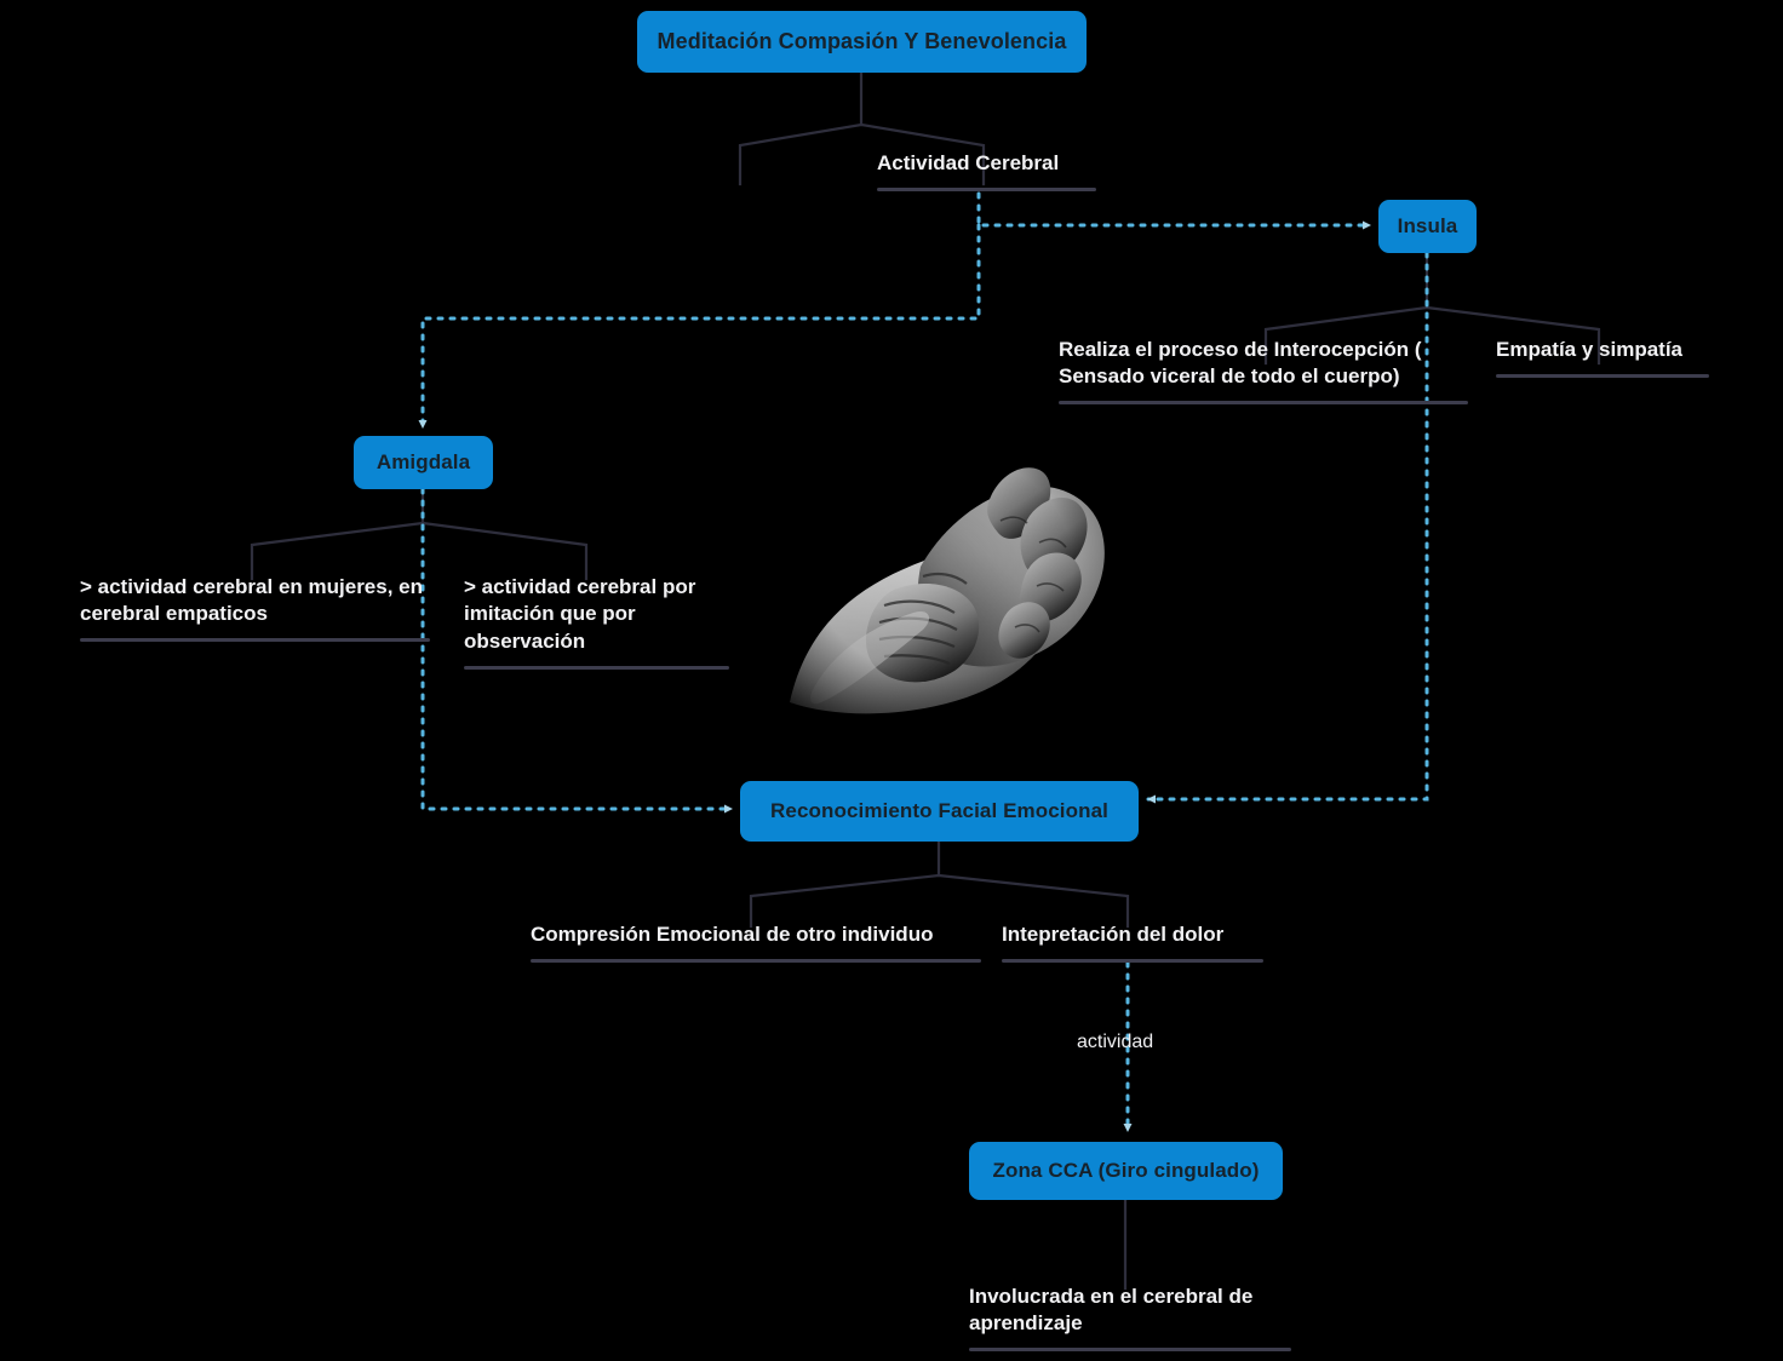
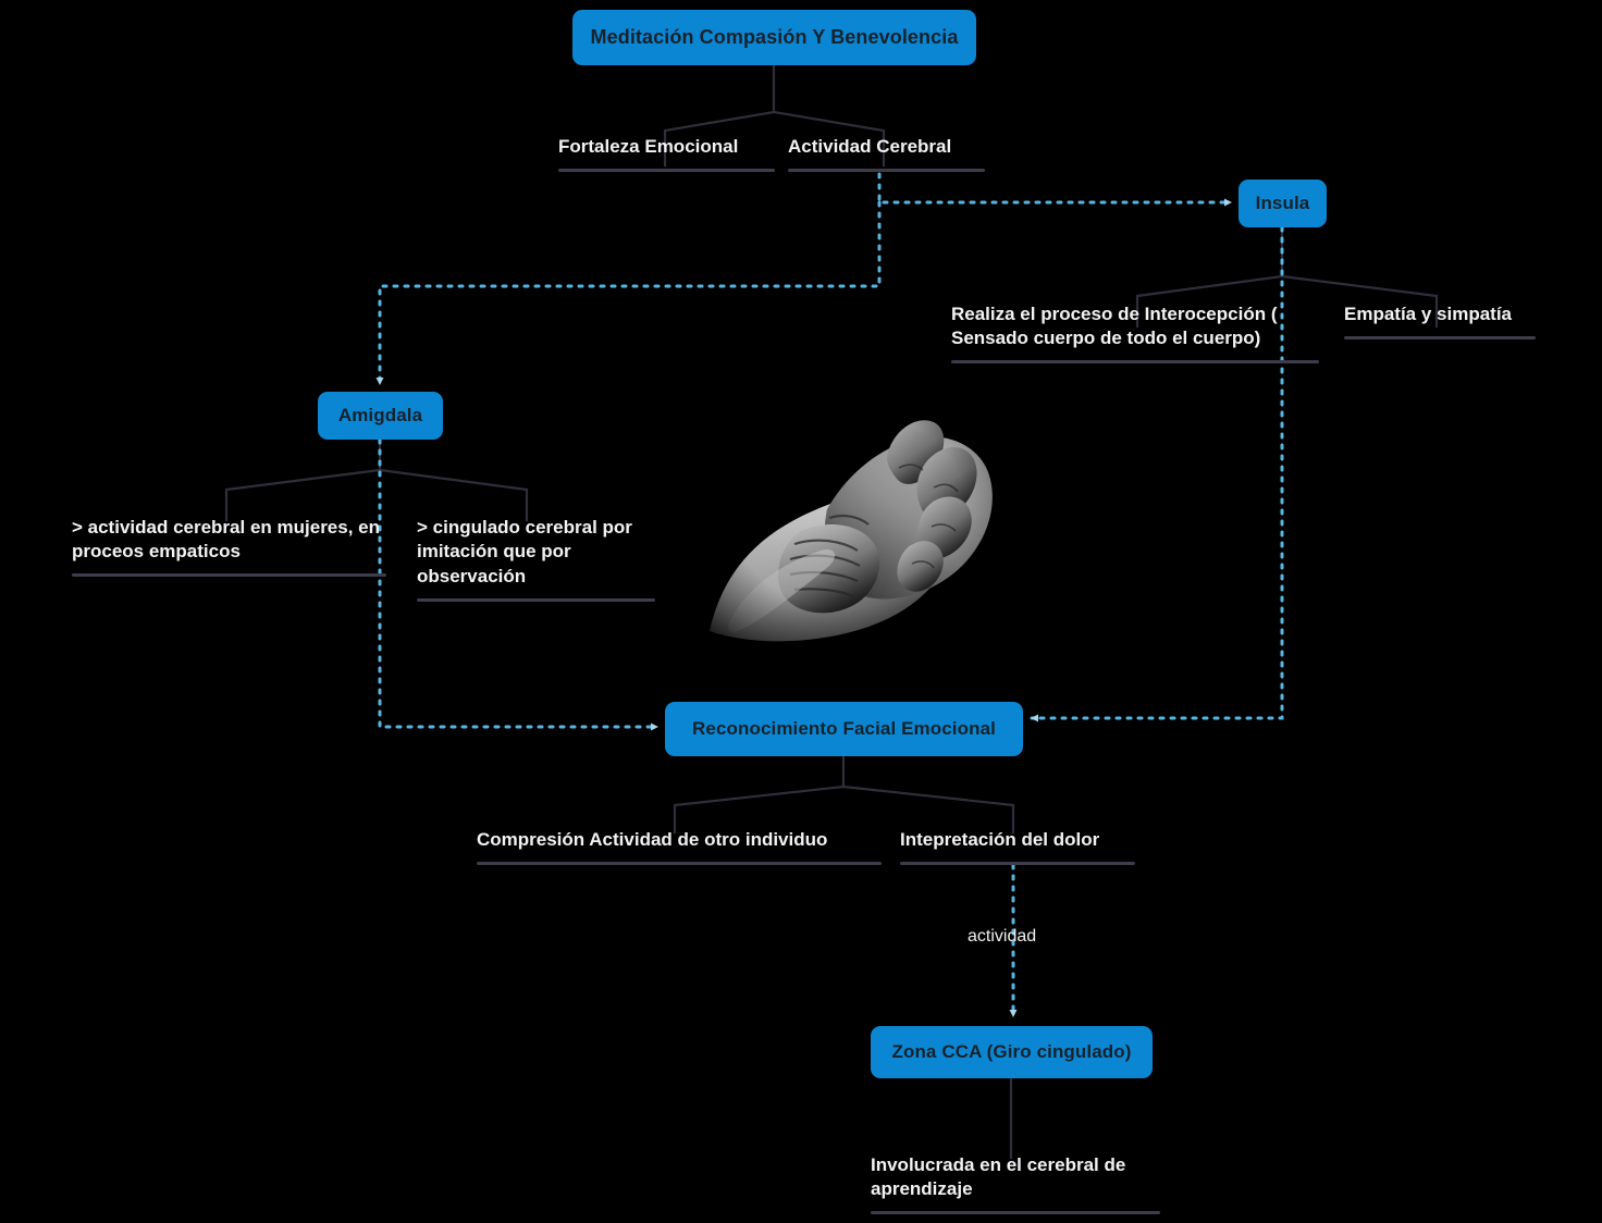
  Meditación Compasión Y Benevolencia
  Insula
  Amigdala
  Reconocimiento Facial Emocional
  Zona CCA (Giro cingulado)
+ Fortaleza Emocional
  Actividad Cerebral
- Realiza el proceso de Interocepción ( Sensado viceral de todo el cuerpo)
+ Realiza el proceso de Interocepción ( Sensado cuerpo de todo el cuerpo)
  Empatía y simpatía
- > actividad cerebral en mujeres, en cerebral empaticos
+ > actividad cerebral en mujeres, en proceos empaticos
- > actividad cerebral por imitación que por observación
+ > cingulado cerebral por imitación que por observación
- Compresión Emocional de otro individuo
+ Compresión Actividad de otro individuo
  Intepretación del dolor
  Involucrada en el cerebral de aprendizaje
  actividad
